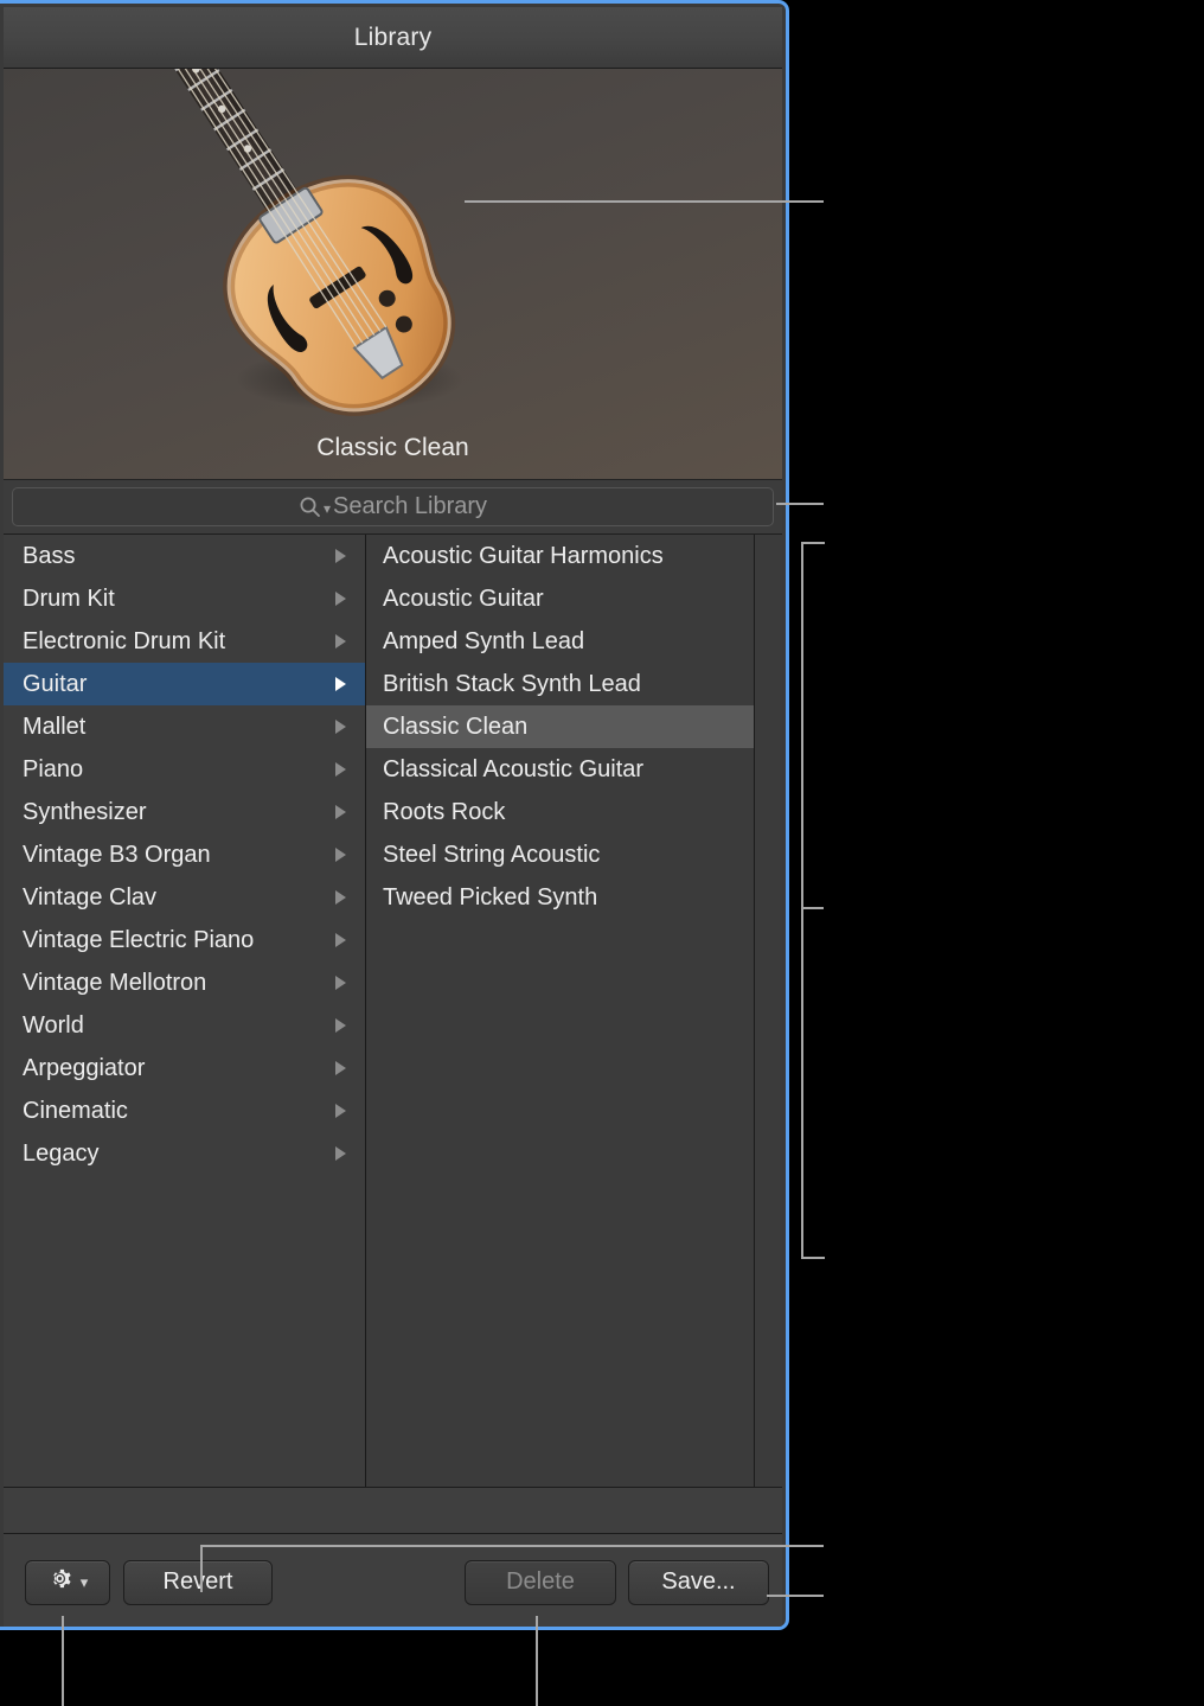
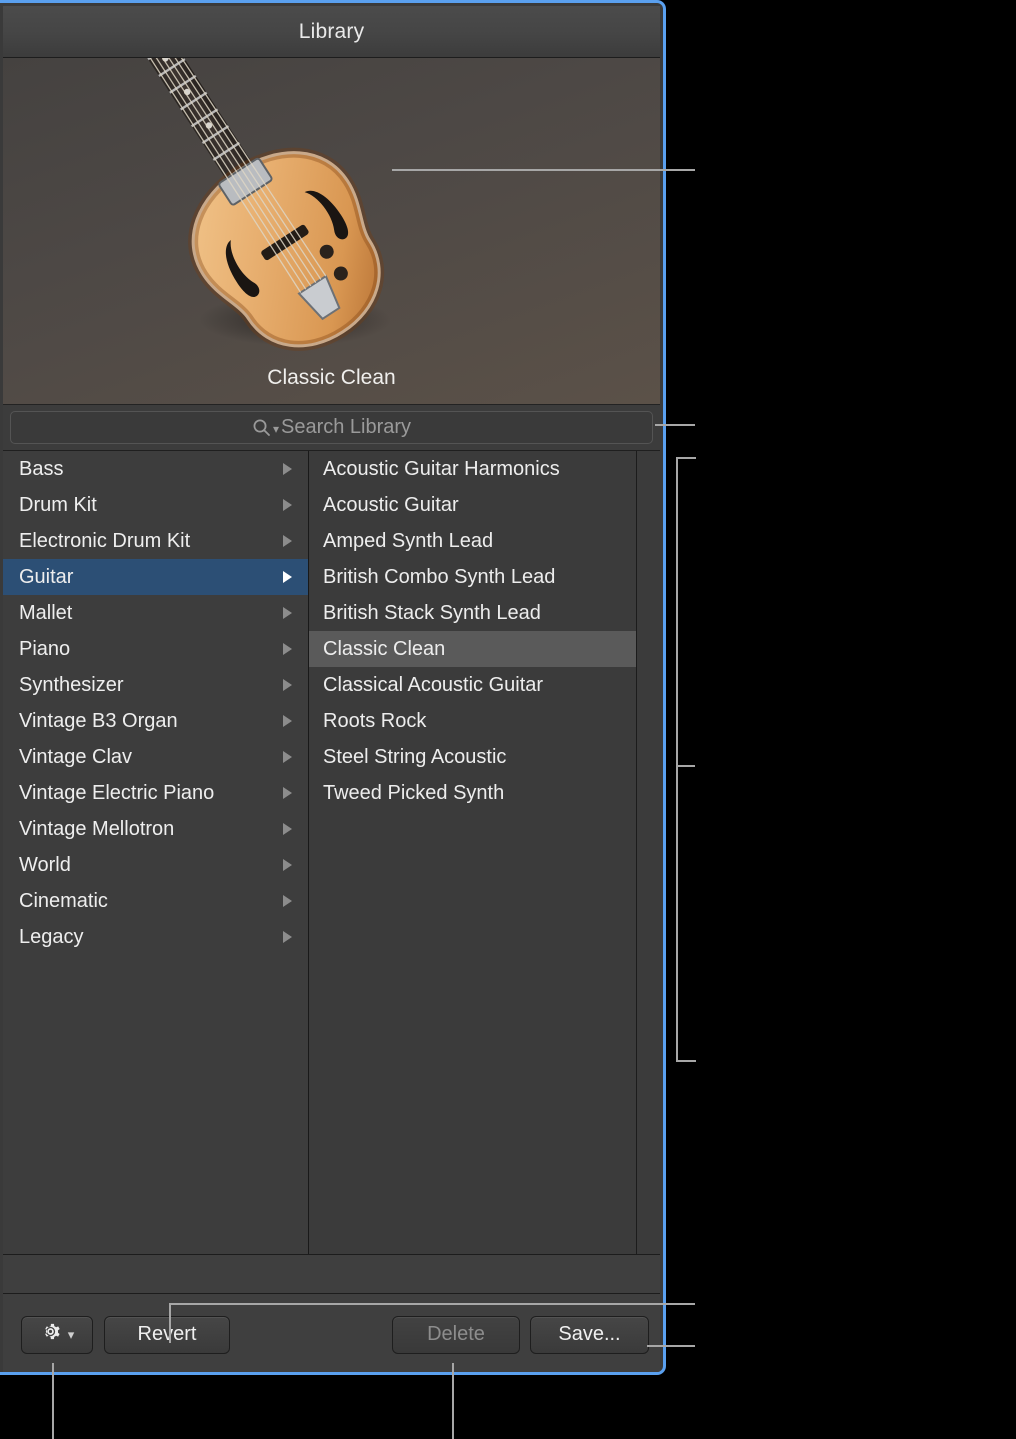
  Library
  Classic Clean
  ▾
  Search Library
  Bass
  Drum Kit
  Electronic Drum Kit
  Guitar
  Mallet
  Piano
  Synthesizer
  Vintage B3 Organ
  Vintage Clav
  Vintage Electric Piano
  Vintage Mellotron
  World
- Arpeggiator
  Cinematic
  Legacy
  Acoustic Guitar Harmonics
  Acoustic Guitar
  Amped Synth Lead
+ British Combo Synth Lead
  British Stack Synth Lead
  Classic Clean
  Classical Acoustic Guitar
  Roots Rock
  Steel String Acoustic
  Tweed Picked Synth
  ▾
  Reert
  Delete
  Save...
